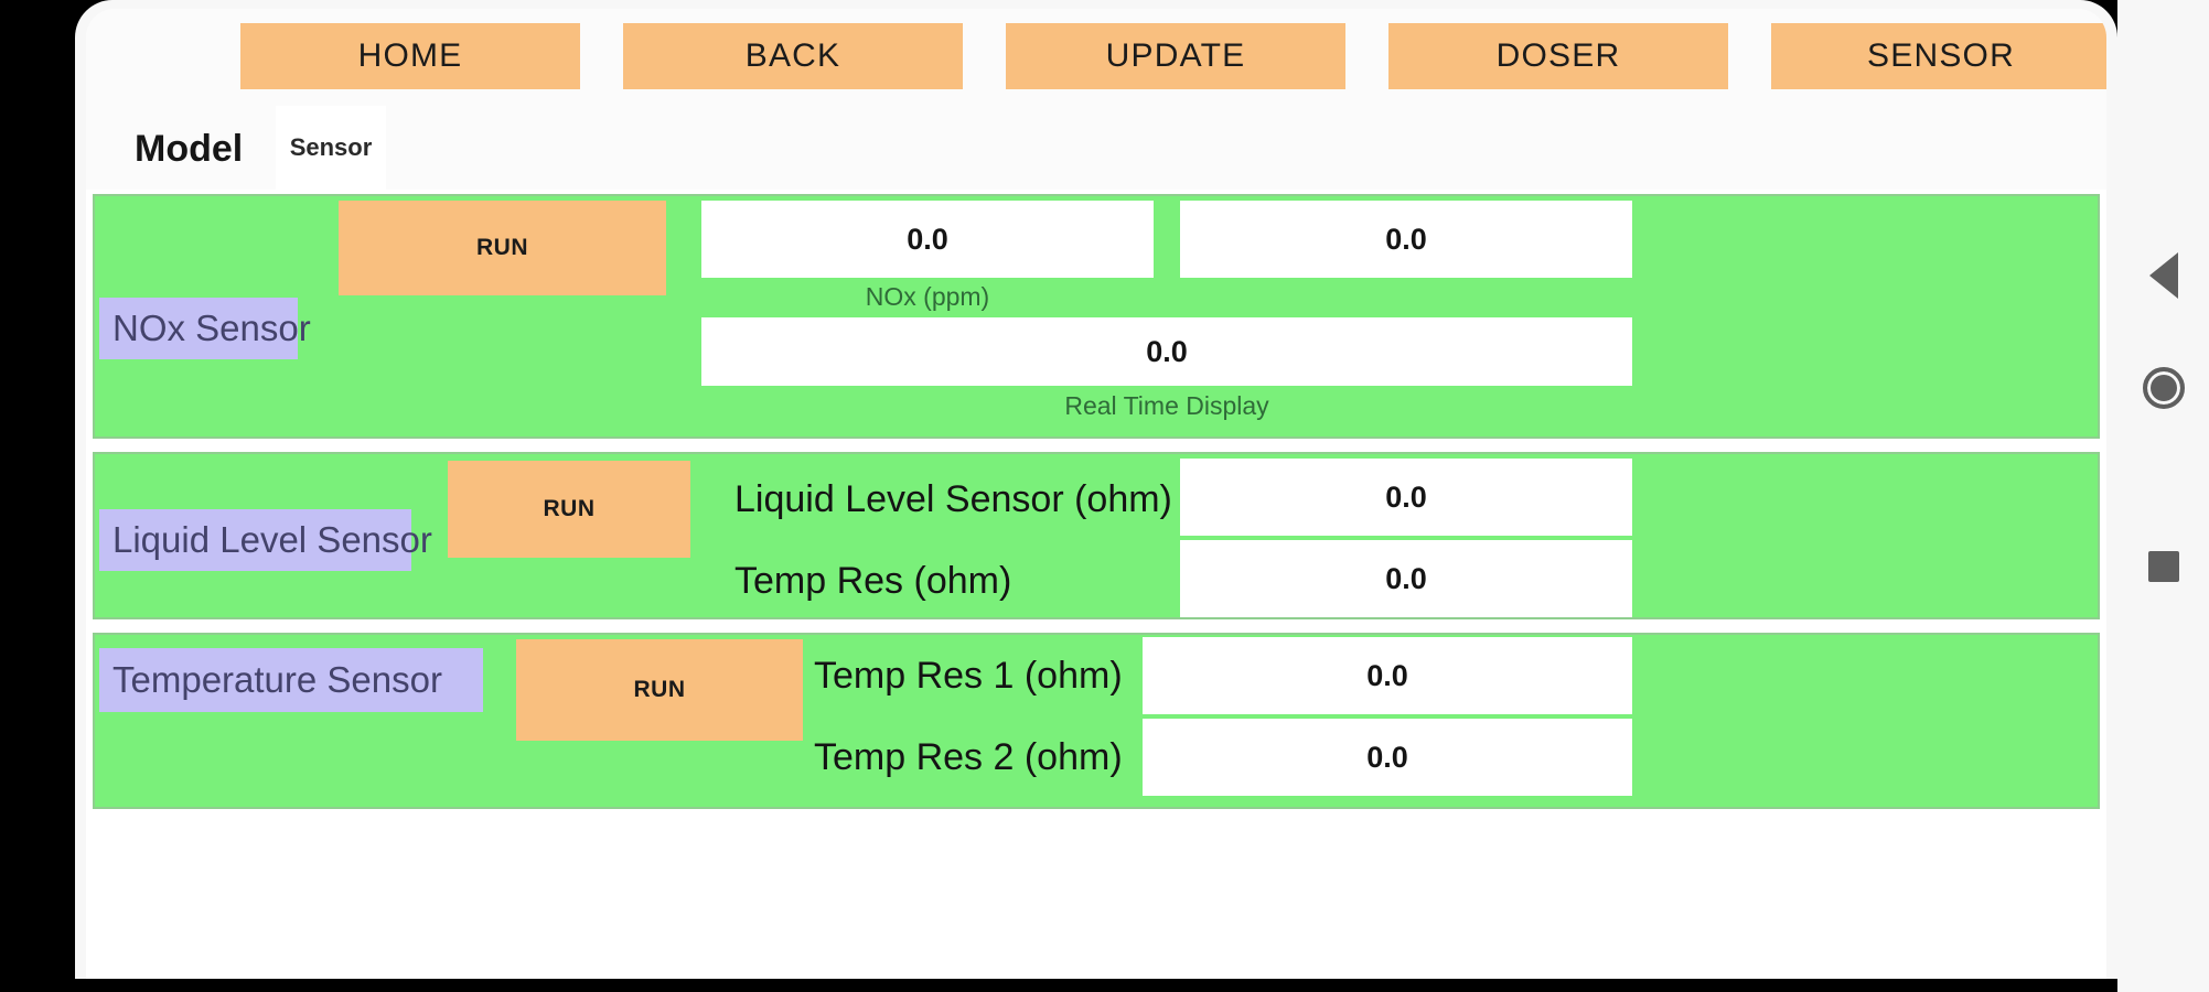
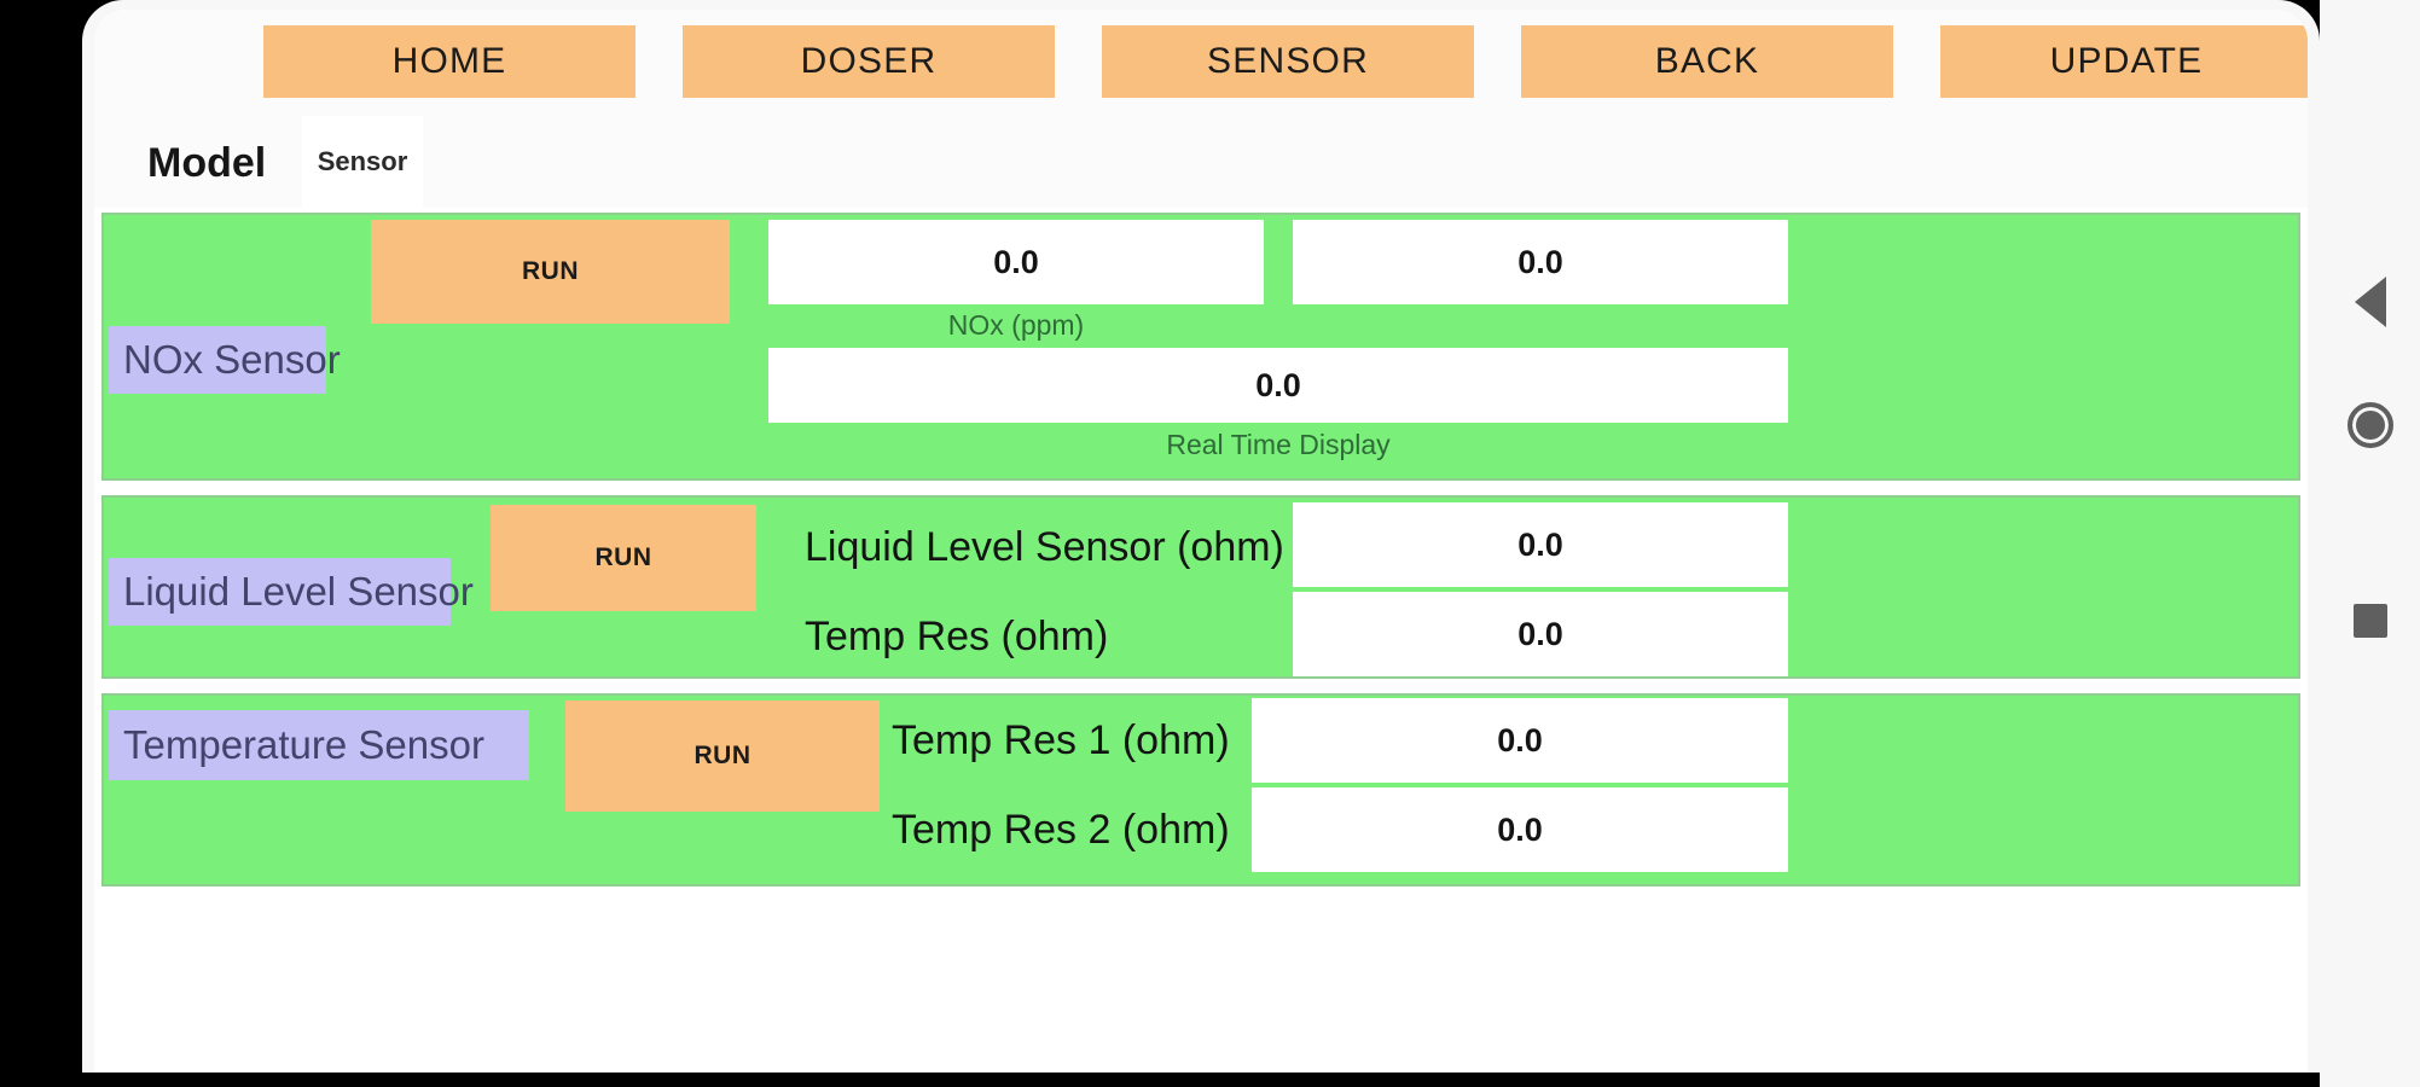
  HOME
- BACK
+ DOSER
- UPDATE
+ SENSOR
- DOSER
+ BACK
- SENSOR
+ UPDATE
  Model
  Sensor
  NOx Sensor
  RUN
  0.0
  NOx (ppm)
  0.0
  0.0
  Real Time Display
  Liquid Level Sensor
  RUN
  Liquid Level Sensor (ohm)
  0.0
  Temp Res (ohm)
  0.0
  Temperature Sensor
  RUN
  Temp Res 1 (ohm)
  0.0
  Temp Res 2 (ohm)
  0.0
